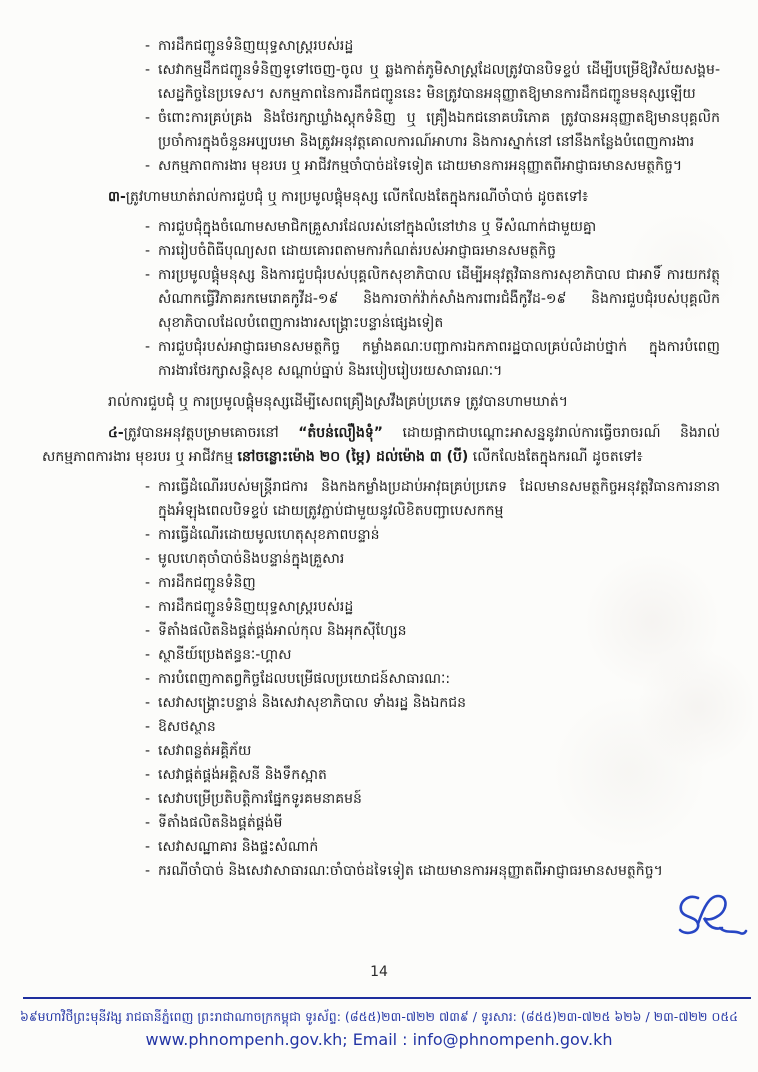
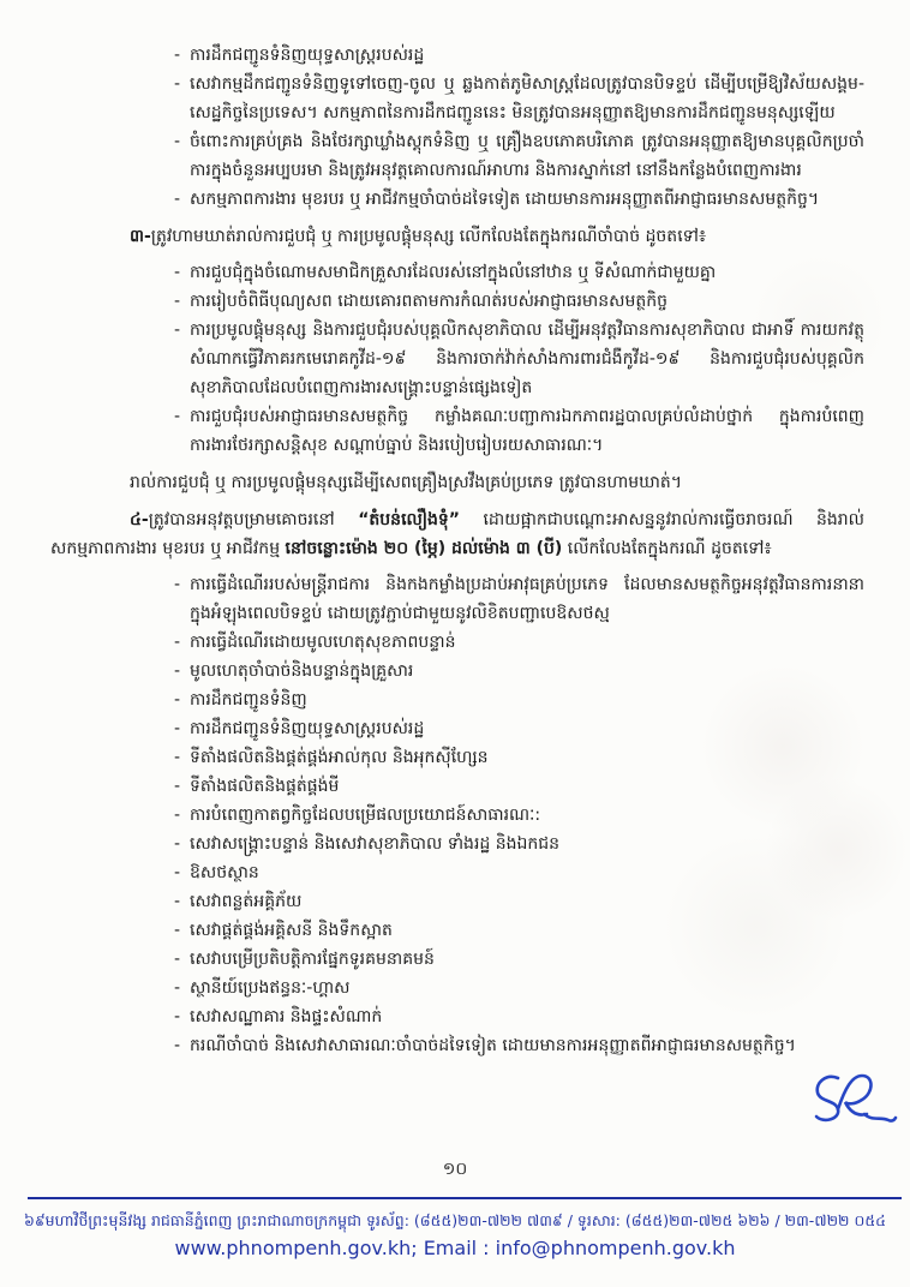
  ការដឹកជញ្ជូនទំនិញយុទ្ធសាស្ត្ររបស់រដ្ឋ
  សេវាកម្មដឹកជញ្ជូនទំនិញទូទៅចេញ-ចូល ឬ ឆ្លងកាត់ភូមិសាស្ត្រដែលត្រូវបានបិទខ្ទប់ ដើម្បីបម្រើឱ្យវិស័យសង្គម-សេដ្ឋកិច្ចនៃប្រទេស។ សកម្មភាពនៃការដឹកជញ្ជូននេះ មិនត្រូវបានអនុញ្ញាតឱ្យមានការដឹកជញ្ជូនមនុស្សឡើយ
- ចំពោះការគ្រប់គ្រង និងថែរក្សាឃ្លាំងស្តុកទំនិញ ឬ គ្រឿងឯកជនោគបរិភោគ ត្រូវបានអនុញ្ញាតឱ្យមានបុគ្គលិកប្រចាំការក្នុងចំនួនអប្បបរមា និងត្រូវអនុវត្តគោលការណ៍អាហារ និងការស្នាក់នៅ នៅនឹងកន្លែងបំពេញការងារ
+ ចំពោះការគ្រប់គ្រង និងថែរក្សាឃ្លាំងស្តុកទំនិញ ឬ គ្រឿងឧបភោគបរិភោគ ត្រូវបានអនុញ្ញាតឱ្យមានបុគ្គលិកប្រចាំការក្នុងចំនួនអប្បបរមា និងត្រូវអនុវត្តគោលការណ៍អាហារ និងការស្នាក់នៅ នៅនឹងកន្លែងបំពេញការងារ
  សកម្មភាពការងារ មុខរបរ ឬ អាជីវកម្មចាំបាច់ដទៃទៀត ដោយមានការអនុញ្ញាតពីអាជ្ញាធរមានសមត្ថកិច្ច។
  ៣-ត្រូវហាមឃាត់រាល់ការជួបជុំ ឬ ការប្រមូលផ្តុំមនុស្ស លើកលែងតែក្នុងករណីចាំបាច់ ដូចតទៅ៖
  ការជួបជុំក្នុងចំណោមសមាជិកគ្រួសារដែលរស់នៅក្នុងលំនៅឋាន ឬ ទីសំណាក់ជាមួយគ្នា
  ការរៀបចំពិធីបុណ្យសព ដោយគោរពតាមការកំណត់របស់អាជ្ញាធរមានសមត្ថកិច្ច
  ការប្រមូលផ្តុំមនុស្ស និងការជួបជុំរបស់បុគ្គលិកសុខាភិបាល ដើម្បីអនុវត្តវិធានការសុខាភិបាល ជាអាទិ៍ ការយកវត្ថុសំណាកធ្វើវិភាគរកមេរោគកូវីដ-១៩ និងការចាក់វ៉ាក់សាំងការពារជំងឺកូវីដ-១៩ និងការជួបជុំរបស់បុគ្គលិកសុខាភិបាលដែលបំពេញការងារសង្គ្រោះបន្ទាន់ផ្សេងទៀត
  ការជួបជុំរបស់អាជ្ញាធរមានសមត្ថកិច្ច កម្លាំងគណៈបញ្ជាការឯកភាពរដ្ឋបាលគ្រប់លំដាប់ថ្នាក់ ក្នុងការបំពេញការងារថែរក្សាសន្តិសុខ សណ្តាប់ធ្នាប់ និងរបៀបរៀបរយសាធារណៈ។
  រាល់ការជួបជុំ ឬ ការប្រមូលផ្តុំមនុស្សដើម្បីសេពគ្រឿងស្រវឹងគ្រប់ប្រភេទ ត្រូវបានហាមឃាត់។
  ៤-ត្រូវបានអនុវត្តបម្រាមគោចរនៅ “តំបន់លឿងទុំ” ដោយផ្អាកជាបណ្តោះអាសន្ននូវរាល់ការធ្វើចរាចរណ៍ និងរាល់សកម្មភាពការងារ មុខរបរ ឬ អាជីវកម្ម នៅចន្លោះម៉ោង ២០ (ម្ភៃ) ដល់ម៉ោង ៣ (បី) លើកលែងតែក្នុងករណី ដូចតទៅ៖
- ការធ្វើដំណើររបស់មន្ត្រីរាជការ និងកងកម្លាំងប្រដាប់អាវុធគ្រប់ប្រភេទ ដែលមានសមត្ថកិច្ចអនុវត្តវិធានការនានា ក្នុងអំឡុងពេលបិទខ្ទប់ ដោយត្រូវភ្ជាប់ជាមួយនូវលិខិតបញ្ជាបេសកកម្ម
+ ការធ្វើដំណើររបស់មន្ត្រីរាជការ និងកងកម្លាំងប្រដាប់អាវុធគ្រប់ប្រភេទ ដែលមានសមត្ថកិច្ចអនុវត្តវិធានការនានា ក្នុងអំឡុងពេលបិទខ្ទប់ ដោយត្រូវភ្ជាប់ជាមួយនូវលិខិតបញ្ជាបេឱសថស្ម
  ការធ្វើដំណើរដោយមូលហេតុសុខភាពបន្ទាន់
  មូលហេតុចាំបាច់និងបន្ទាន់ក្នុងគ្រួសារ
  ការដឹកជញ្ជូនទំនិញ
  ការដឹកជញ្ជូនទំនិញយុទ្ធសាស្ត្ររបស់រដ្ឋ
  ទីតាំងផលិតនិងផ្គត់ផ្គង់អាល់កុល និងអុកស៊ីហ្សែន
- ស្ថានីយ៍ប្រេងឥន្ធនៈ-ហ្គាស
+ ទីតាំងផលិតនិងផ្គត់ផ្គង់មី
  ការបំពេញកាតព្វកិច្ចដែលបម្រើផលប្រយោជន៍សាធារណៈ:
  សេវាសង្គ្រោះបន្ទាន់ និងសេវាសុខាភិបាល ទាំងរដ្ឋ និងឯកជន
  ឱសថស្ថាន
  សេវាពន្លត់អគ្គិភ័យ
  សេវាផ្គត់ផ្គង់អគ្គិសនី និងទឹកស្អាត
  សេវាបម្រើប្រតិបត្តិការផ្នែកទូរគមនាគមន៍
- ទីតាំងផលិតនិងផ្គត់ផ្គង់មី
+ ស្ថានីយ៍ប្រេងឥន្ធនៈ-ហ្គាស
  សេវាសណ្ឋាគារ និងផ្ទះសំណាក់
  ករណីចាំបាច់ និងសេវាសាធារណៈចាំបាច់ដទៃទៀត ដោយមានការអនុញ្ញាតពីអាជ្ញាធរមានសមត្ថកិច្ច។
- 14
+ ១០
  ៦៩មហាវិថីព្រះមុនីវង្ស រាជធានីភ្នំពេញ ព្រះរាជាណាចក្រកម្ពុជា ទូរស័ព្ទ: (៨៥៥)២៣-៧២២ ៧៣៩ / ទូរសារ: (៨៥៥)២៣-៧២៥ ៦២៦ / ២៣-៧២២ ០៥៤
  www.phnompenh.gov.kh; Email : info@phnompenh.gov.kh
